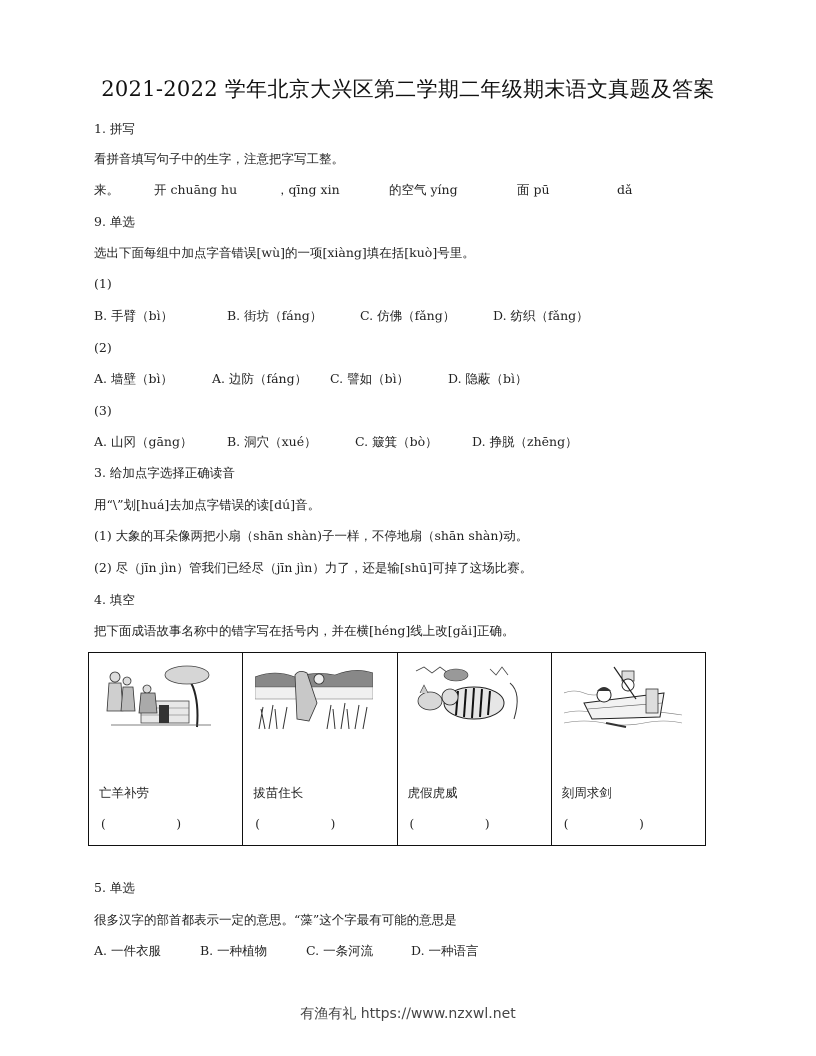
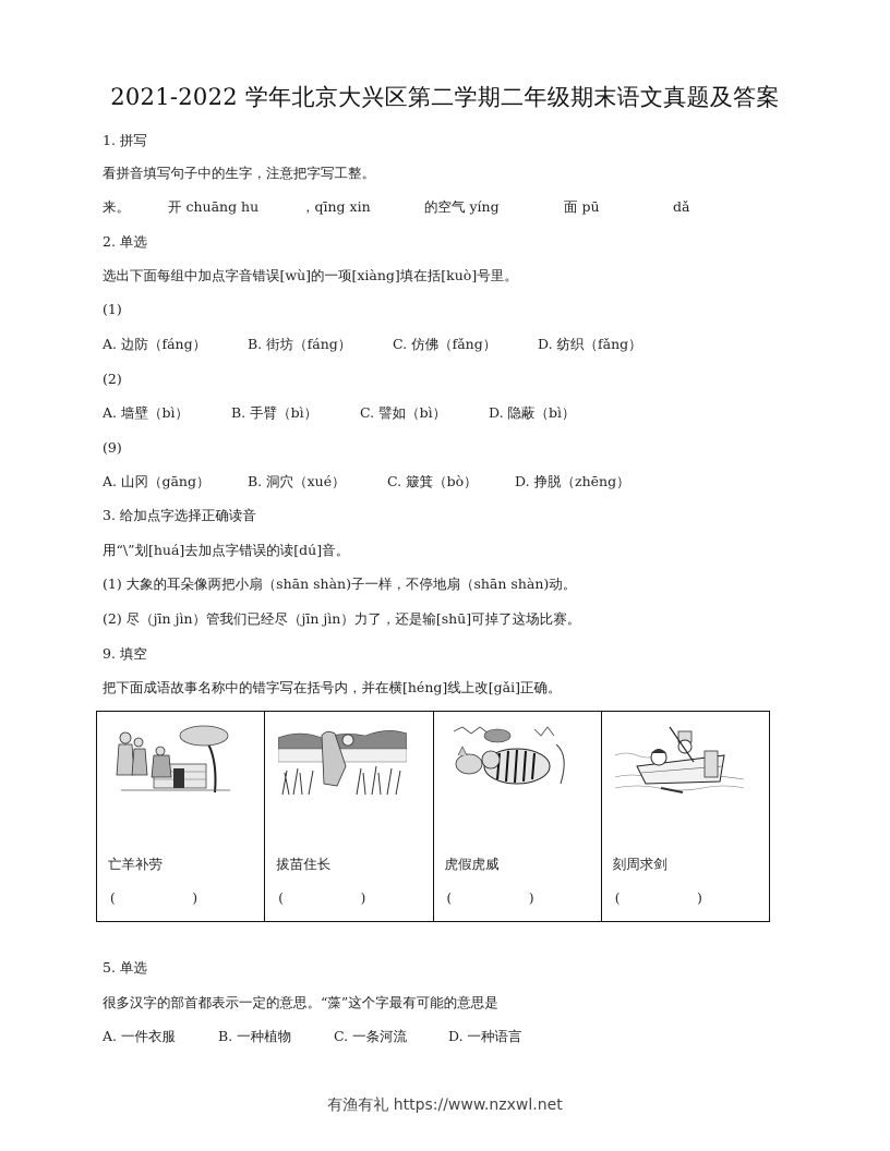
  2021-2022 学年北京大兴区第二学期二年级期末语文真题及答案
  1. 拼写
  看拼音填写句子中的生字，注意把字写工整。
  来。
  开 chuāng hu
  ，qīng xin
  的空气 yíng
  面 pū
  dǎ
- 9. 单选
+ 2. 单选
  选出下面每组中加点字音错误[wù]的一项[xiàng]填在括[kuò]号里。
  (1)
- B. 手臂（bì）
+ A. 边防（fáng）
  B. 街坊（fáng）
  C. 仿佛（fǎng）
  D. 纺织（fǎng）
  (2)
  A. 墙壁（bì）
- A. 边防（fáng）
+ B. 手臂（bì）
  C. 譬如（bì）
  D. 隐蔽（bì）
- (3)
+ (9)
  A. 山冈（gāng）
  B. 洞穴（xué）
  C. 簸箕（bò）
  D. 挣脱（zhēng）
  3. 给加点字选择正确读音
  用“\”划[huá]去加点字错误的读[dú]音。
  (1) 大象的耳朵像两把小扇（shān shàn)子一样，不停地扇（shān shàn)动。
  (2) 尽（jīn jìn）管我们已经尽（jīn jìn）力了，还是输[shū]可掉了这场比赛。
- 4. 填空
+ 9. 填空
  把下面成语故事名称中的错字写在括号内，并在横[héng]线上改[gǎi]正确。
  亡羊补劳
  (
  )
  拔苗住长
  (
  )
  虎假虎威
  (
  )
  刻周求剑
  (
  )
  5. 单选
  很多汉字的部首都表示一定的意思。“藻”这个字最有可能的意思是
  A. 一件衣服
  B. 一种植物
  C. 一条河流
  D. 一种语言
  有渔有礼 https://www.nzxwl.net
